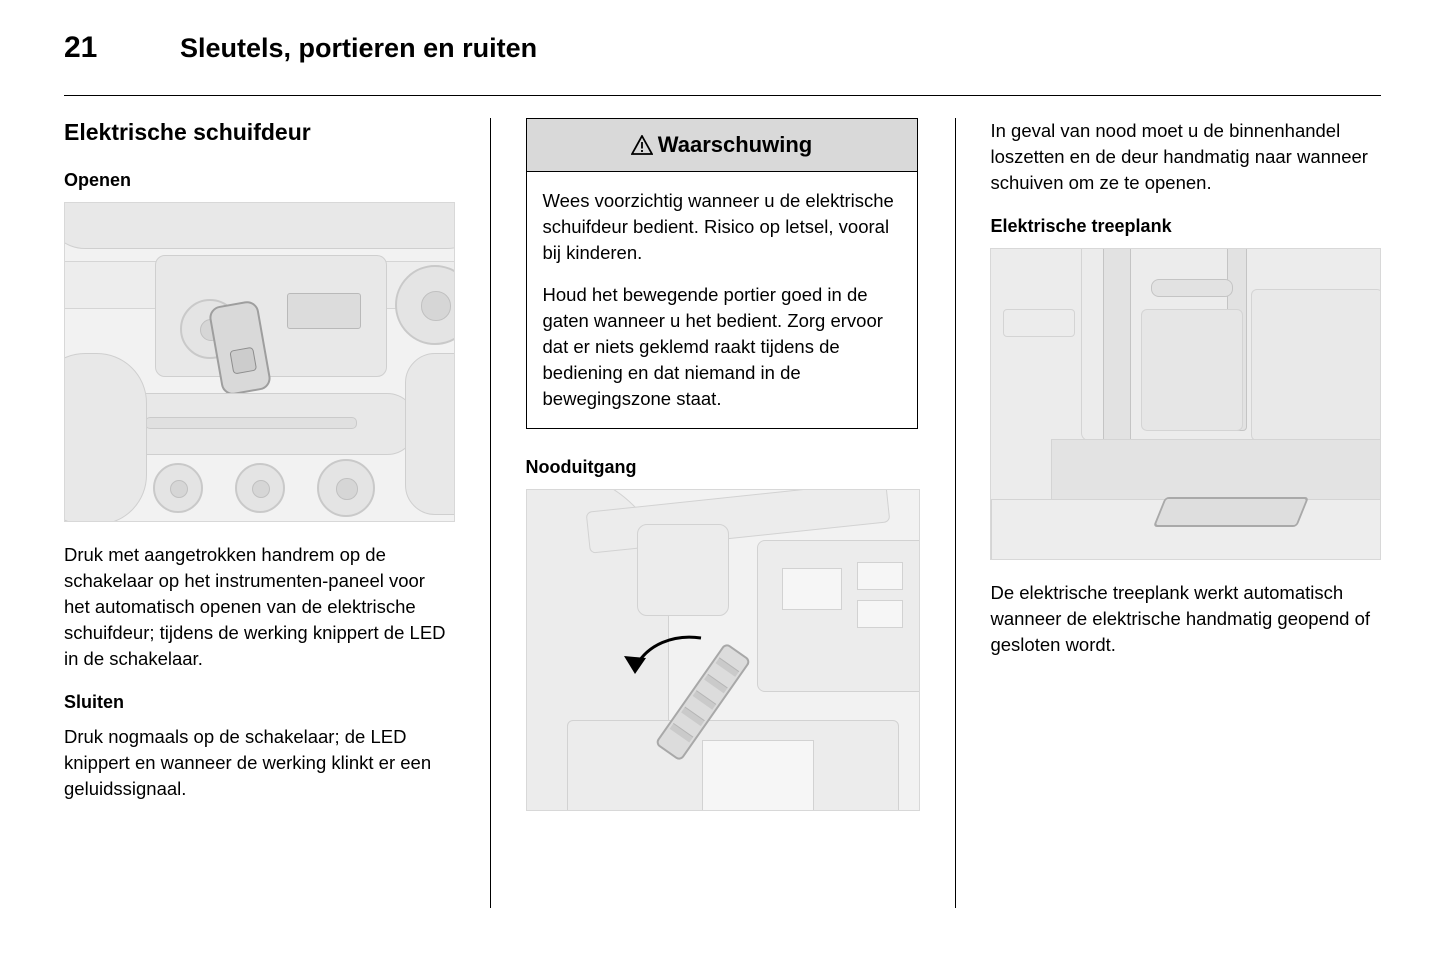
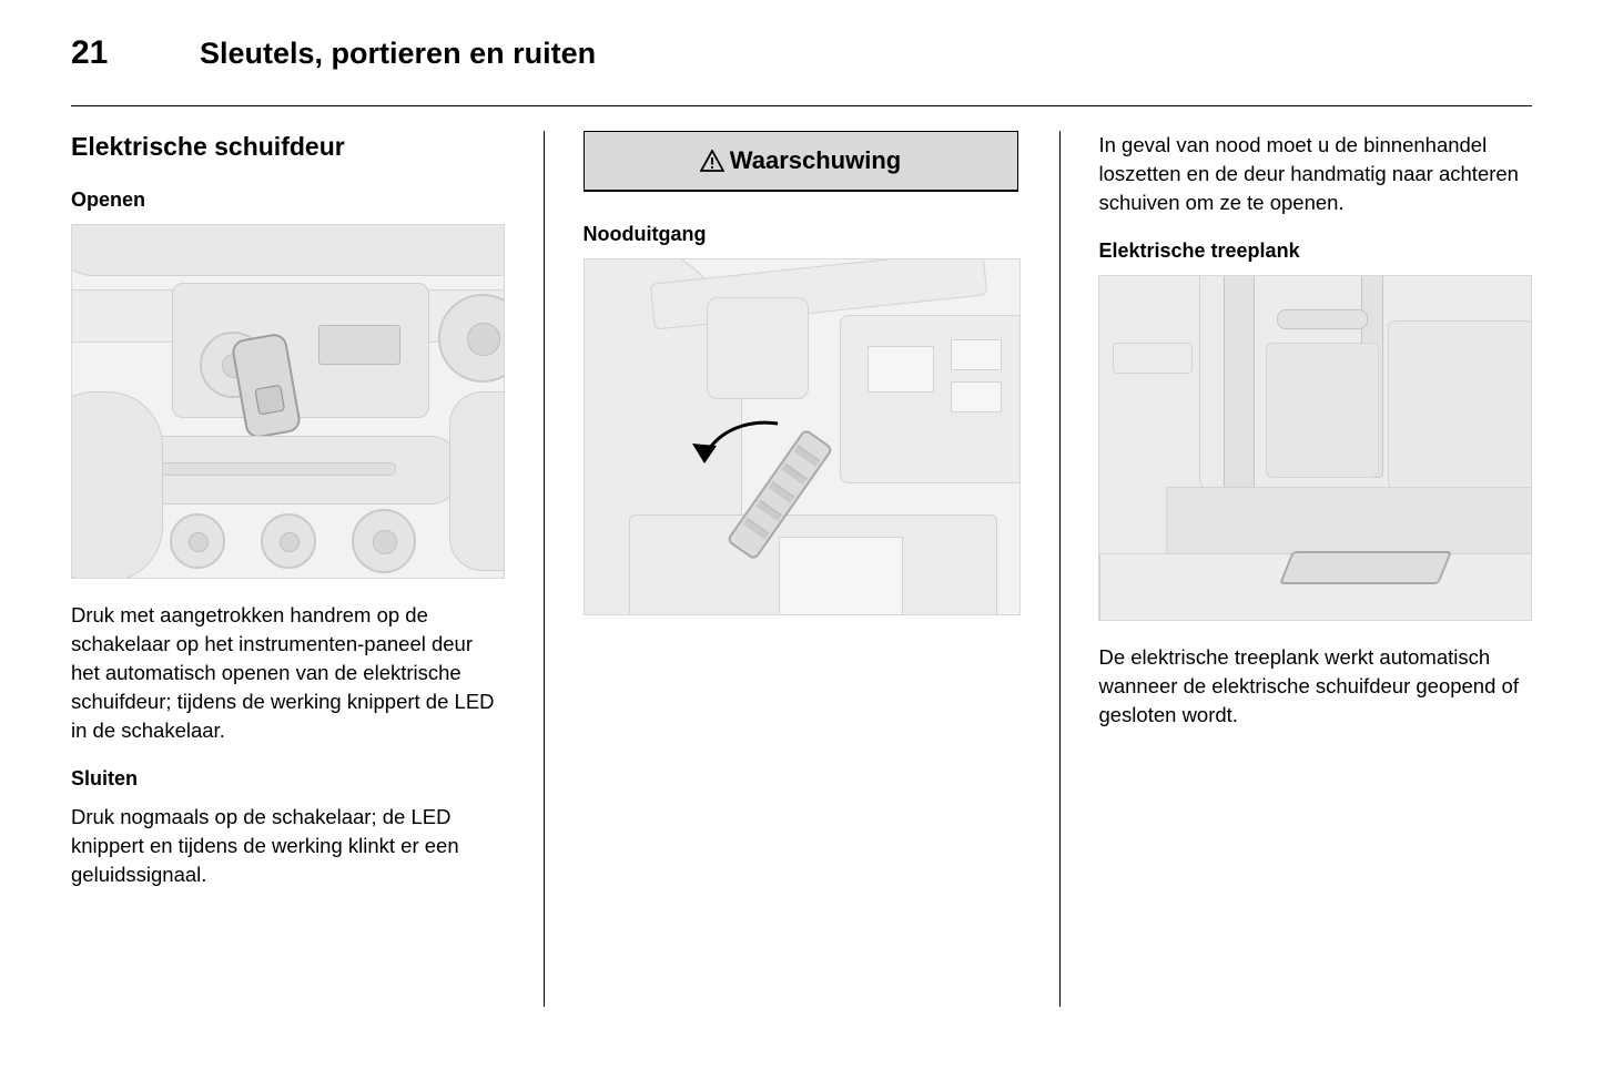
  21
  Sleutels, portieren en ruiten
  Elektrische schuifdeur
  Openen
- Druk met aangetrokken handrem op de schakelaar op het instrumenten-paneel voor het automatisch openen van de elektrische schuifdeur; tijdens de werking knippert de LED in de schakelaar.
+ Druk met aangetrokken handrem op de schakelaar op het instrumenten-paneel deur het automatisch openen van de elektrische schuifdeur; tijdens de werking knippert de LED in de schakelaar.
  Sluiten
- Druk nogmaals op de schakelaar; de LED knippert en wanneer de werking klinkt er een geluidssignaal.
+ Druk nogmaals op de schakelaar; de LED knippert en tijdens de werking klinkt er een geluidssignaal.
  Waarschuwing
- Wees voorzichtig wanneer u de elektrische schuifdeur bedient. Risico op letsel, vooral bij kinderen.
- Houd het bewegende portier goed in de gaten wanneer u het bedient. Zorg ervoor dat er niets geklemd raakt tijdens de bediening en dat niemand in de bewegingszone staat.
  Nooduitgang
- In geval van nood moet u de binnenhandel loszetten en de deur handmatig naar wanneer schuiven om ze te openen.
+ In geval van nood moet u de binnenhandel loszetten en de deur handmatig naar achteren schuiven om ze te openen.
  Elektrische treeplank
- De elektrische treeplank werkt automatisch wanneer de elektrische handmatig geopend of gesloten wordt.
+ De elektrische treeplank werkt automatisch wanneer de elektrische schuifdeur geopend of gesloten wordt.
